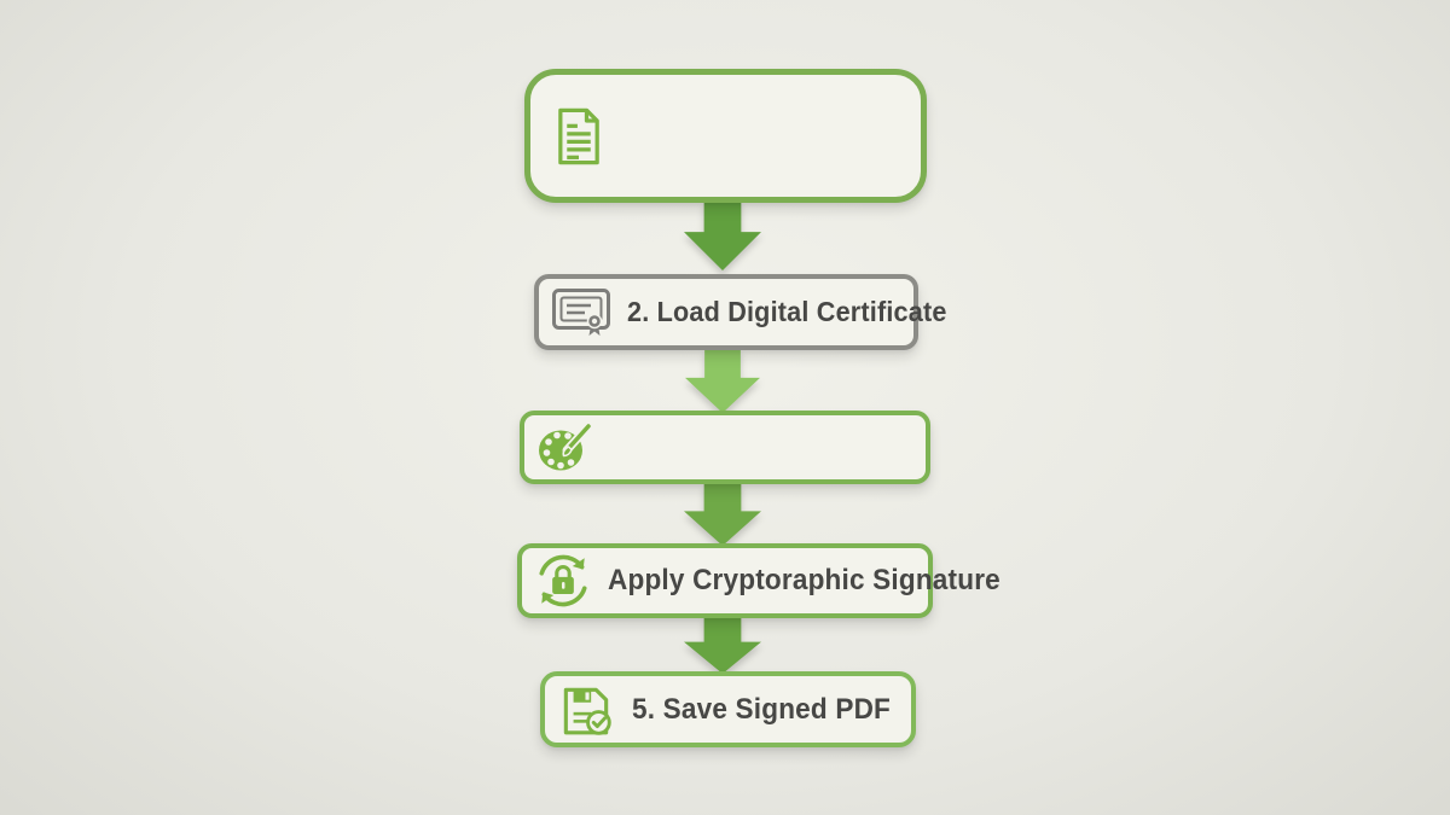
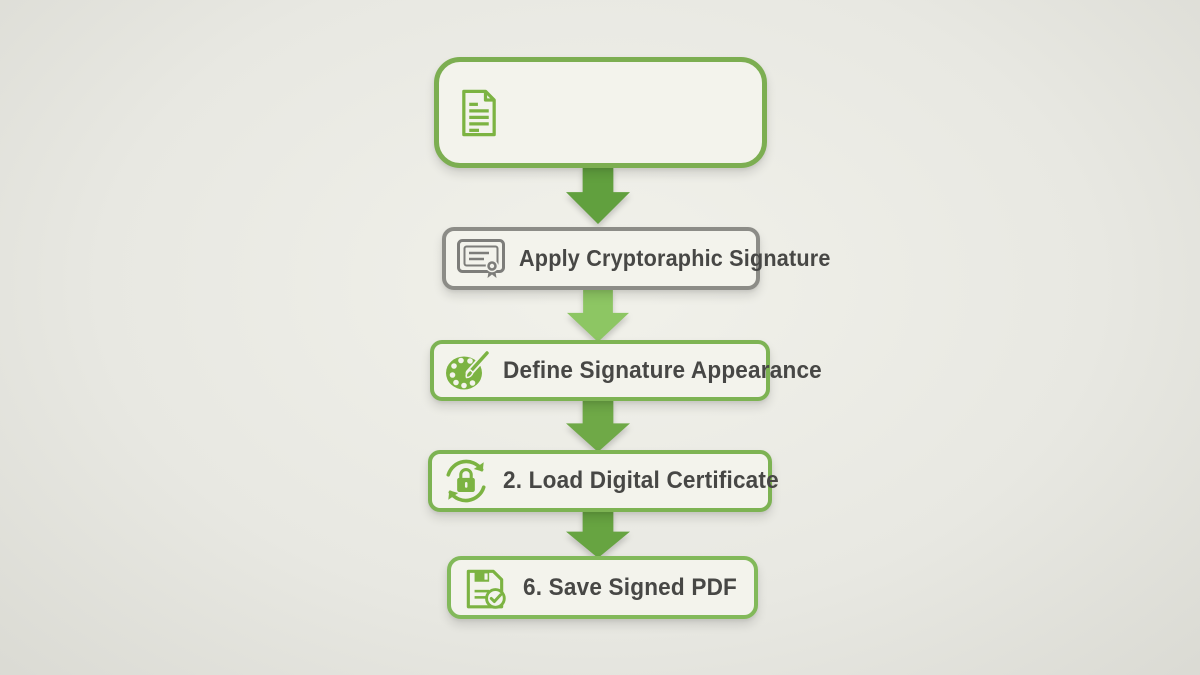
- 2. Load Digital Certificate
+ Apply Cryptoraphic Signature
+ Define Signature Appearance
- Apply Cryptoraphic Signature
+ 2. Load Digital Certificate
- 5. Save Signed PDF
+ 6. Save Signed PDF
